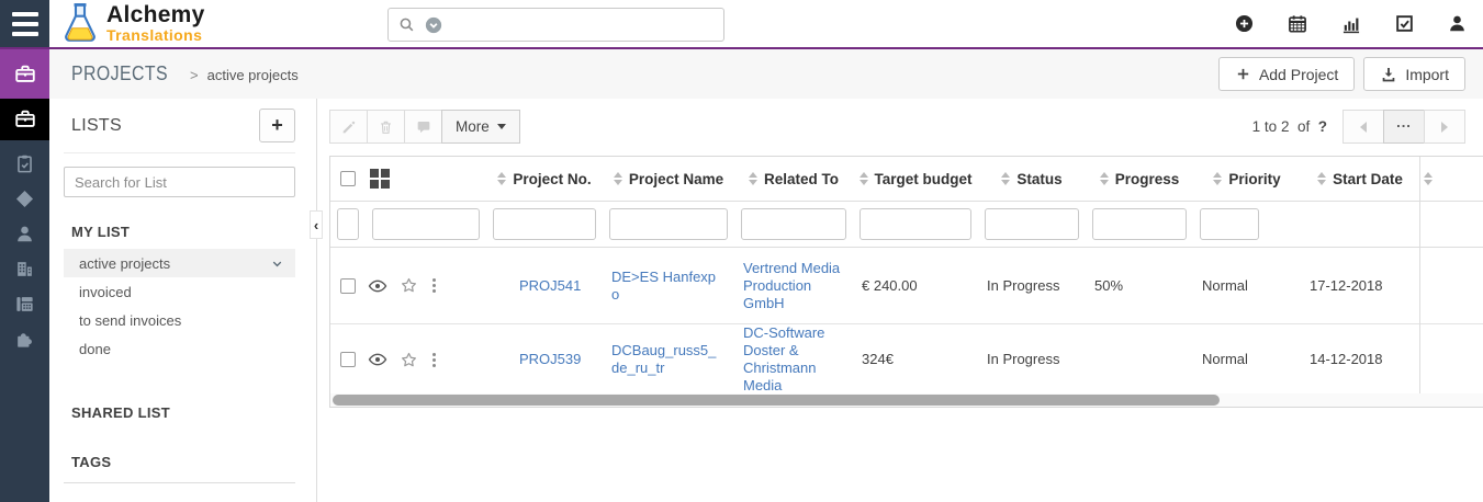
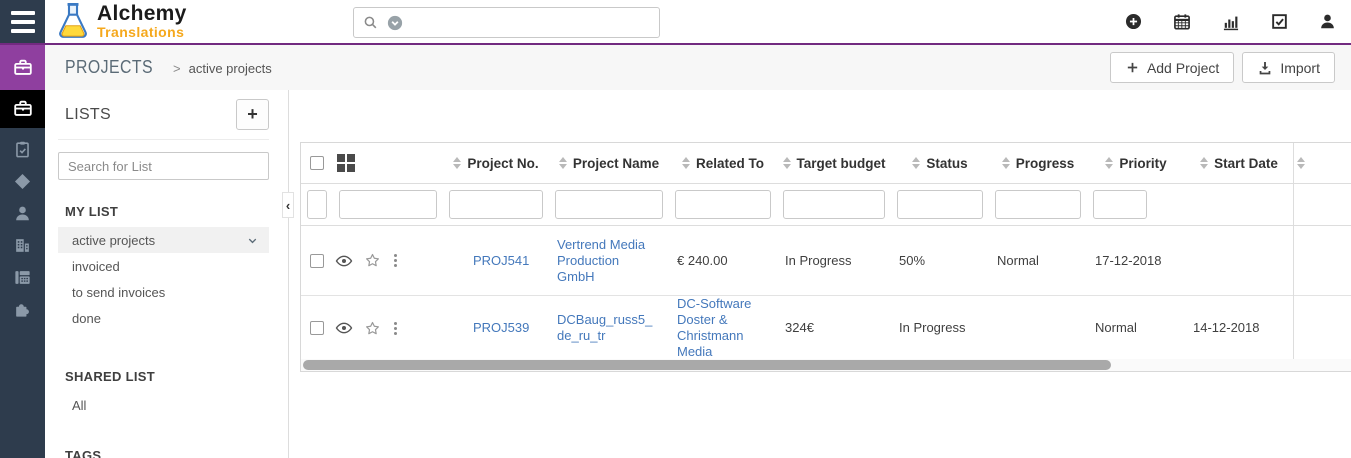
  Alchemy
  Translations
  PROJECTS
  >
  active projects
  Add Project
  Import
  LISTS
  +
  Search for List
  MY LIST
  active projects
  invoiced
  to send invoices
  done
  SHARED LIST
+ All
  TAGS
  ‹
- More
- 1 to 2 of ?
- ...
  Project No.
  Project Name
  Related To
  Target budget
  Status
  Progress
  Priority
  Start Date
  PROJ541
- DE>ES Hanfexpo
  Vertrend Media Production GmbH
  € 240.00
  In Progress
  50%
  Normal
  17-12-2018
  PROJ539
  DCBaug_russ5_de_ru_tr
  DC-Software Doster & Christmann Media
  324€
  In Progress
  Normal
  14-12-2018
